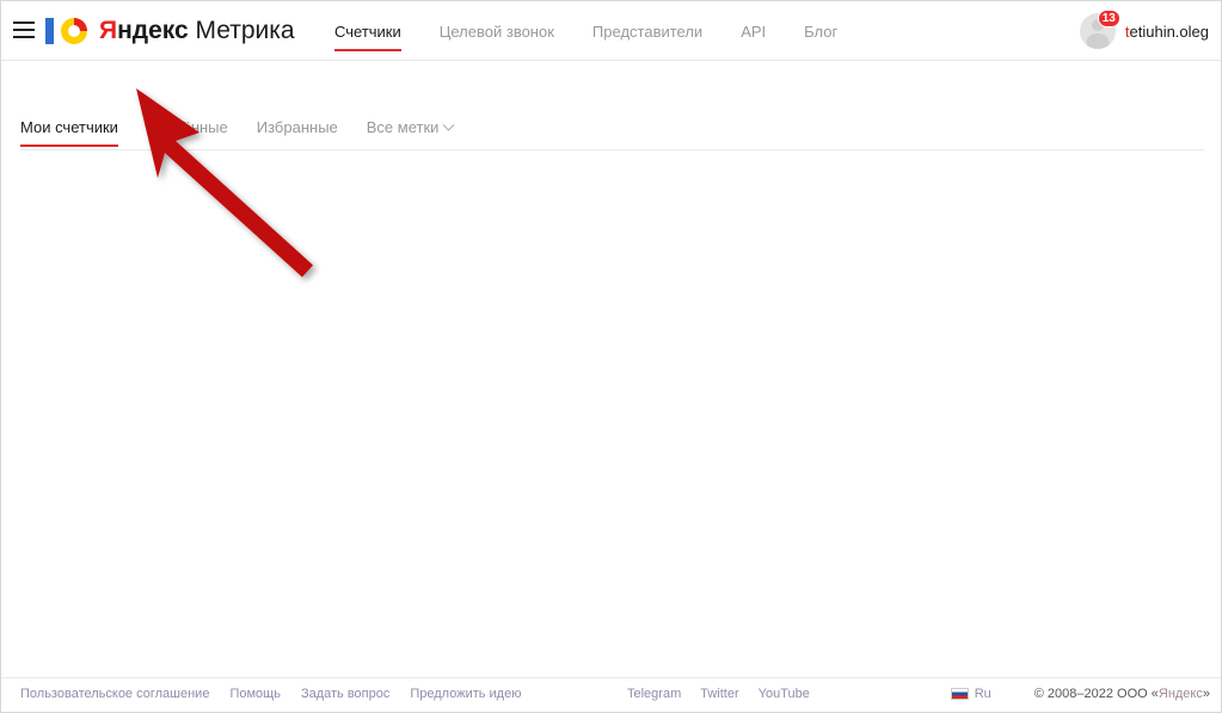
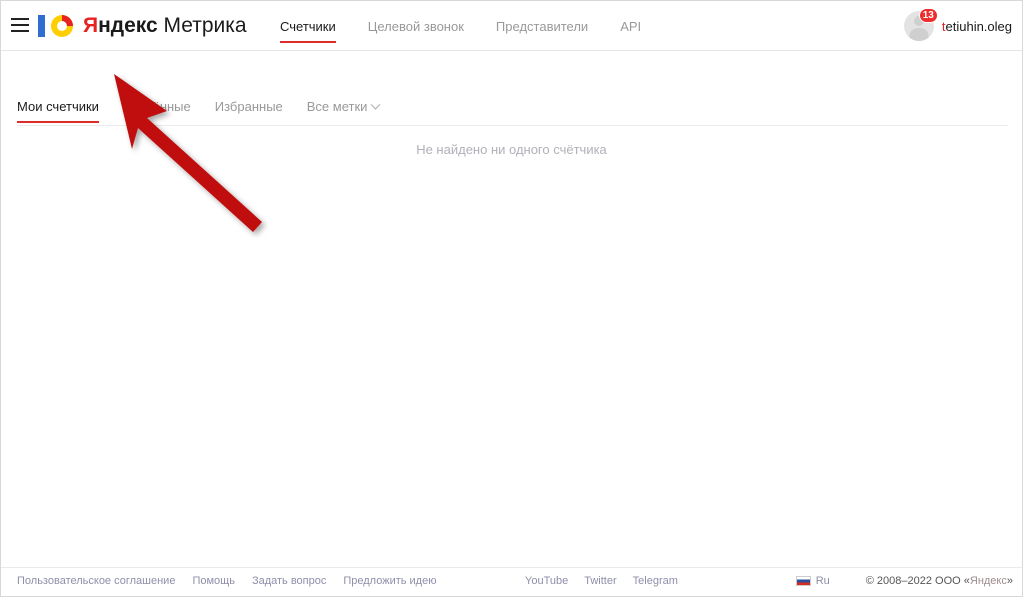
  Яндекс Метрика
  Счетчики
  Целевой звонок
  Представители
  API
- Блог
  13
  tetiuhin.oleg
  Мои счетчики
  Избранные
  Все метки
+ Не найдено ни одного счётчика
  Пользовательское соглашение
  Помощь
  Задать вопрос
  Предложить идею
- Telegram
+ YouTube
  Twitter
- YouTube
+ Telegram
  Ru
  © 2008–2022 ООО «Яндекс»
